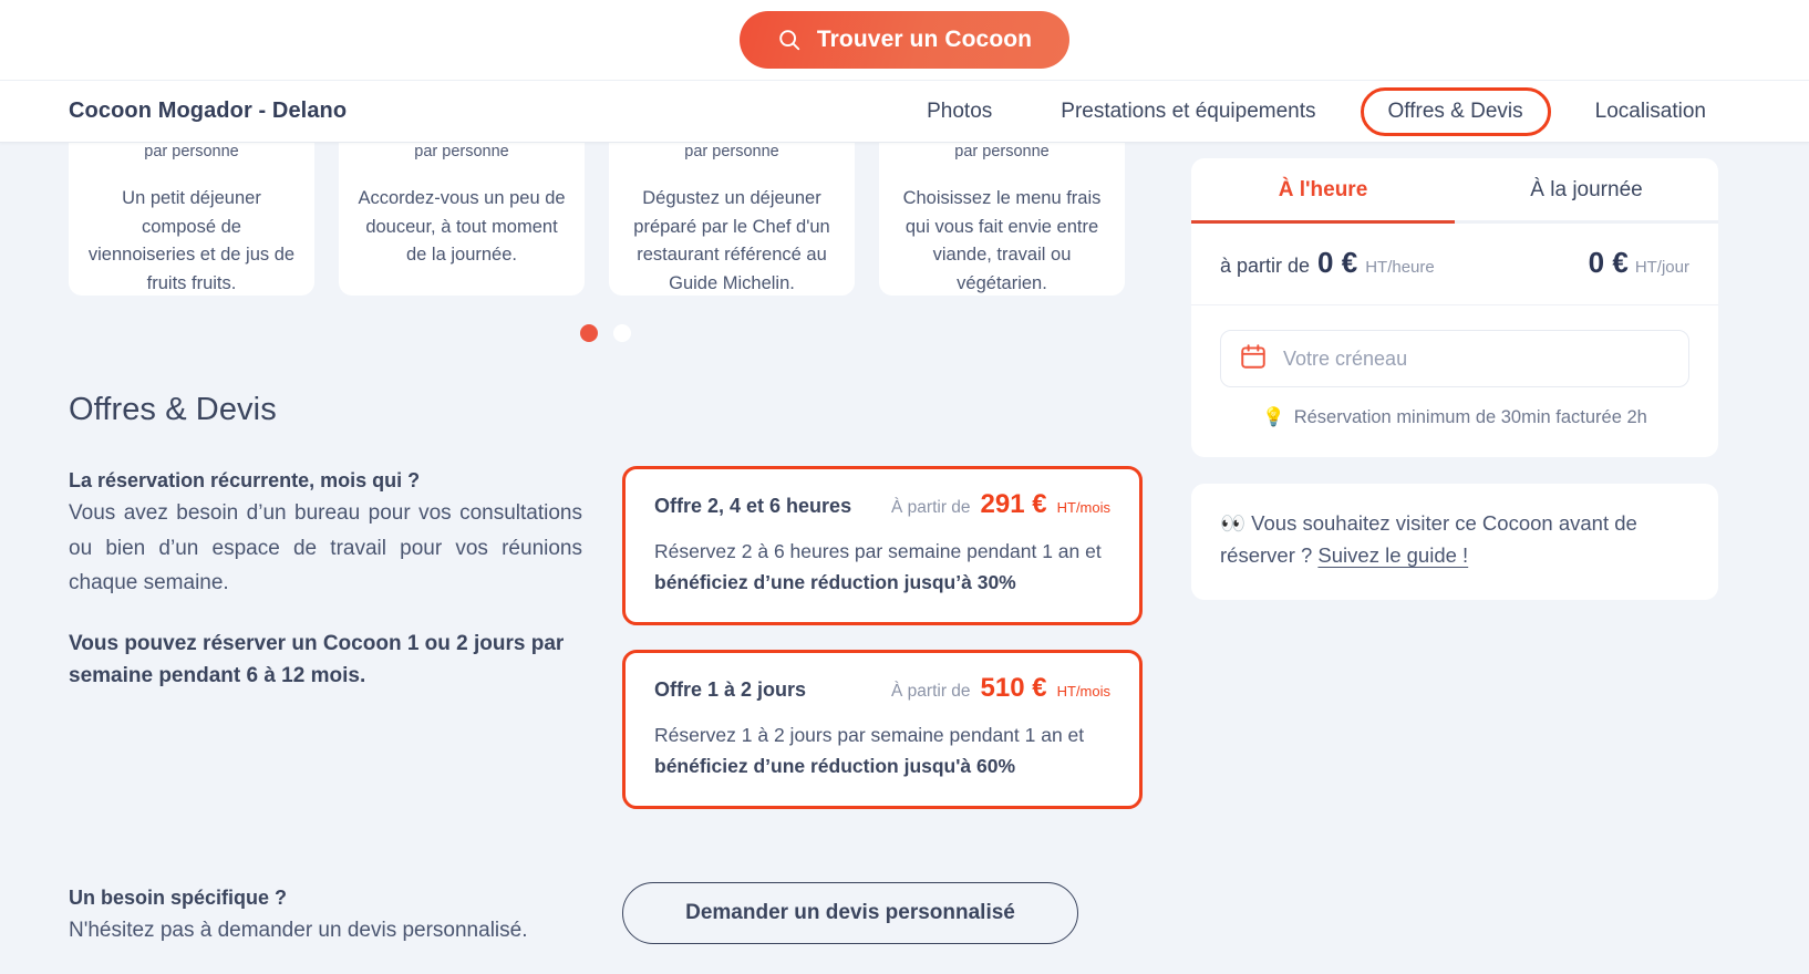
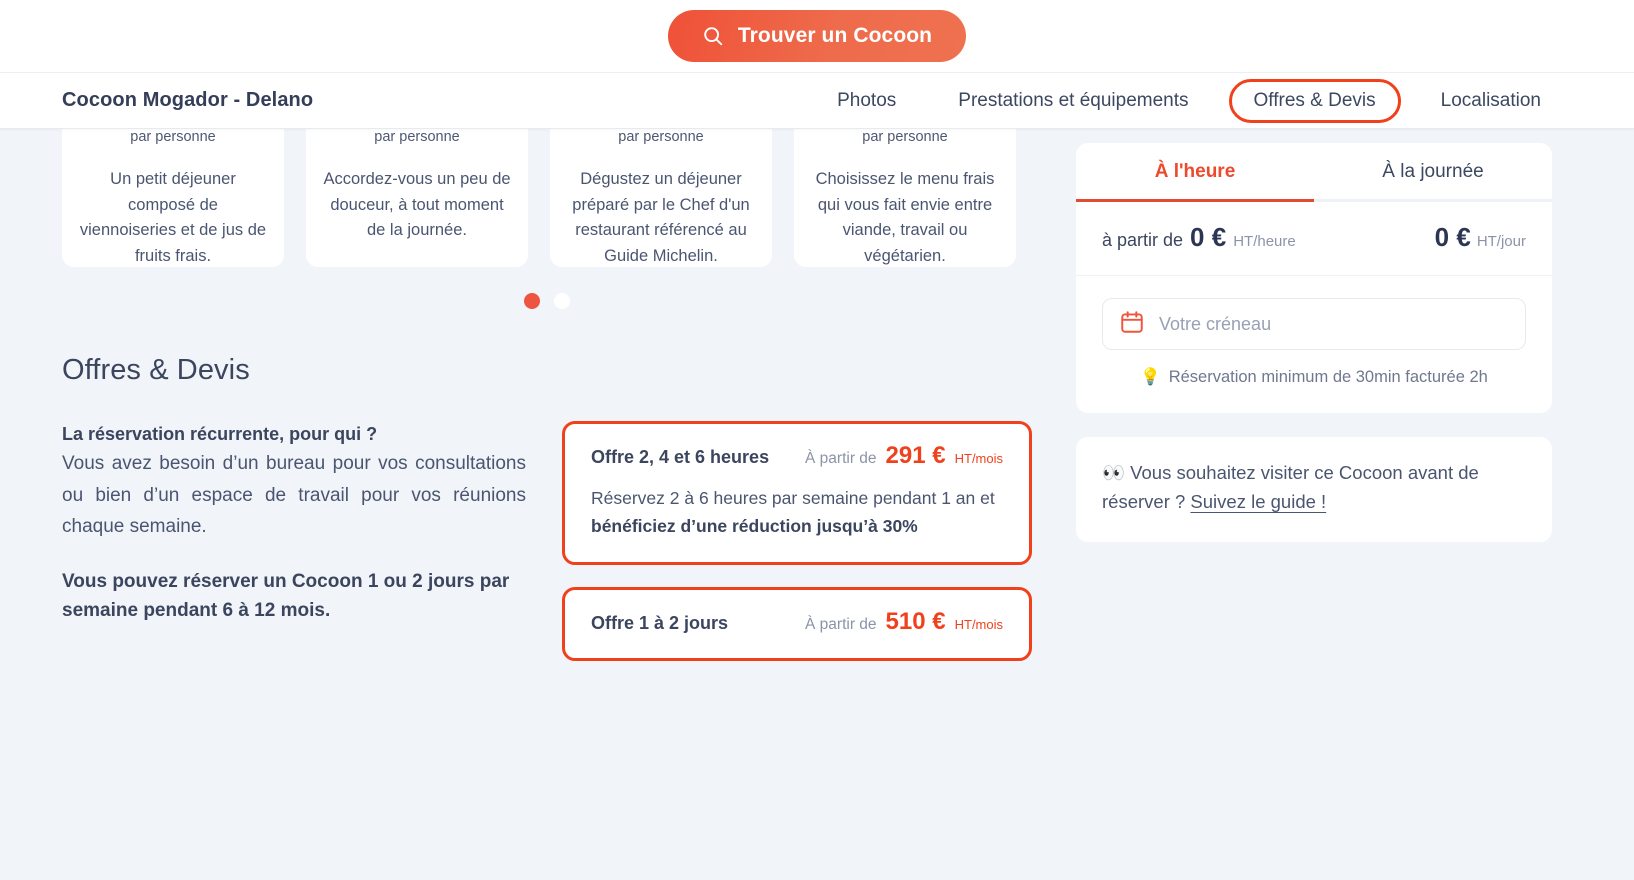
  Trouver un Cocoon
  Cocoon Mogador - Delano
  Photos
  Prestations et équipements
  Offres & Devis
  Localisation
  par personne
- Un petit déjeuner composé de viennoiseries et de jus de fruits fruits.
+ Un petit déjeuner composé de viennoiseries et de jus de fruits frais.
  par personne
  Accordez-vous un peu de douceur, à tout moment de la journée.
  par personne
  Dégustez un déjeuner préparé par le Chef d'un restaurant référencé au Guide Michelin.
  par personne
  Choisissez le menu frais qui vous fait envie entre viande, travail ou végétarien.
  Offres & Devis
- La réservation récurrente, mois qui ?
+ La réservation récurrente, pour qui ?
  Vous avez besoin d’un bureau pour vos consultations ou bien d’un espace de travail pour vos réunions chaque semaine.
  Vous pouvez réserver un Cocoon 1 ou 2 jours par semaine pendant 6 à 12 mois.
  Offre 2, 4 et 6 heures
  À partir de
  291 €
  HT/mois
  Réservez 2 à 6 heures par semaine pendant 1 an et bénéficiez d’une réduction jusqu’à 30%
  Offre 1 à 2 jours
  À partir de
  510 €
  HT/mois
- Réservez 1 à 2 jours par semaine pendant 1 an et bénéficiez d’une réduction jusqu'à 60%
- Un besoin spécifique ?
- N'hésitez pas à demander un devis personnalisé.
- Demander un devis personnalisé
  À l'heure
  À la journée
  à partir de
  0 €
  HT/heure
  0 €
  HT/jour
  Votre créneau
  💡
  Réservation minimum de 30min facturée 2h
  👀 Vous souhaitez visiter ce Cocoon avant de réserver ? Suivez le guide !
